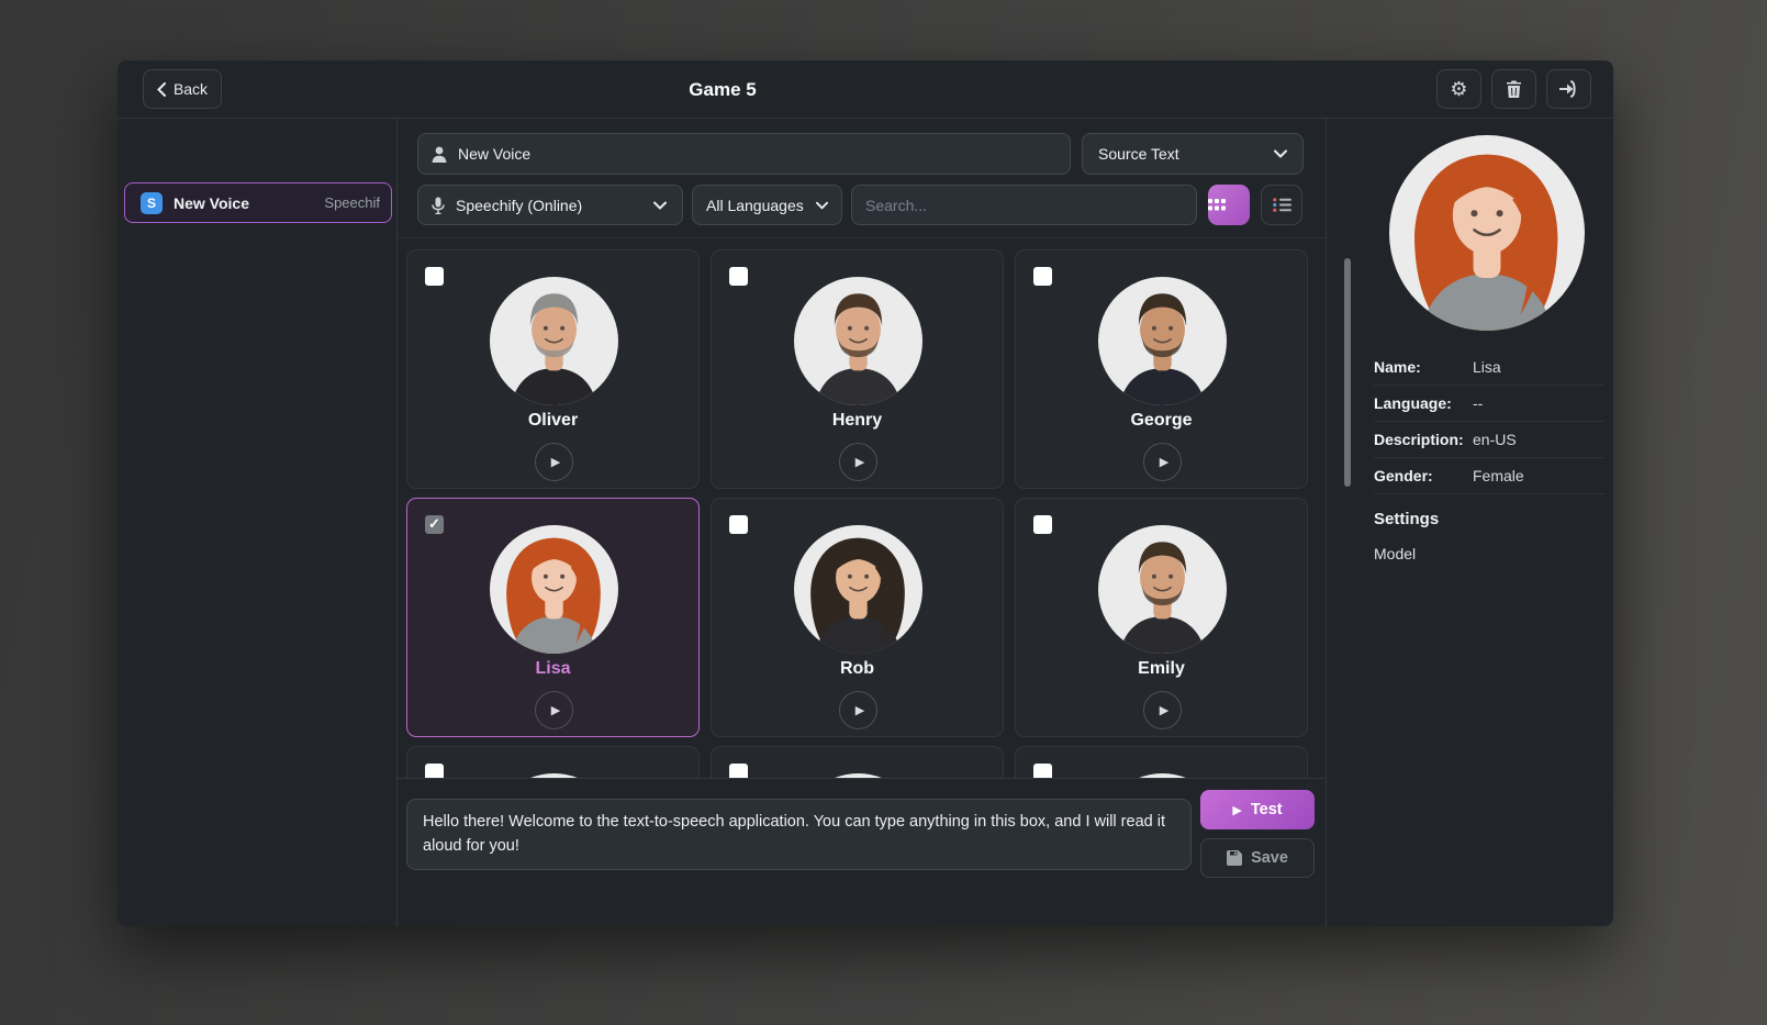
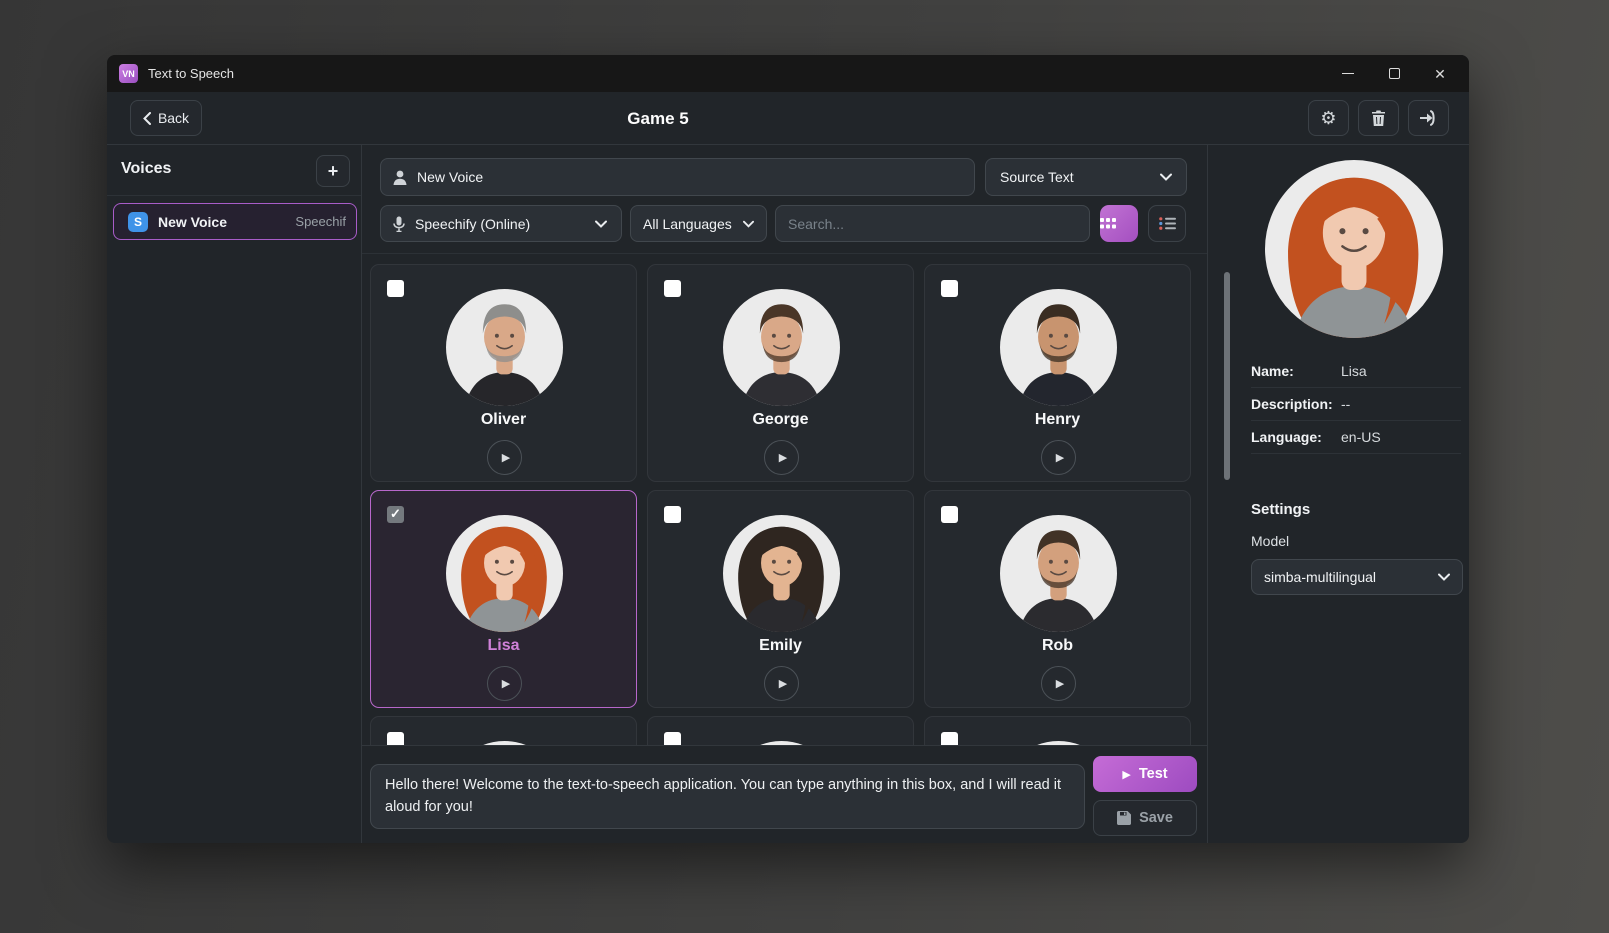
+ VN
+ Text to Speech
+ ✕
  Back
  Game 5
  ⚙
+ Voices
+ +
  S
  New Voice
  Speechif
  New Voice
  Source Text
  Speechify (Online)
  All Languages
  Search...
  Oliver
  ▶
- Henry
+ George
  ▶
- George
+ Henry
  ▶
  Lisa
  ▶
- Rob
+ Emily
  ▶
- Emily
+ Rob
  ▶
  Hello there! Welcome to the text-to-speech application. You can type anything in this box, and I will read it aloud for you!
  ▶
  Test
  Save
  Name:
  Lisa
- Language:
+ Description:
  --
- Description:
+ Language:
  en-US
- Gender:
- Female
  Settings
  Model
+ simba-multilingual
